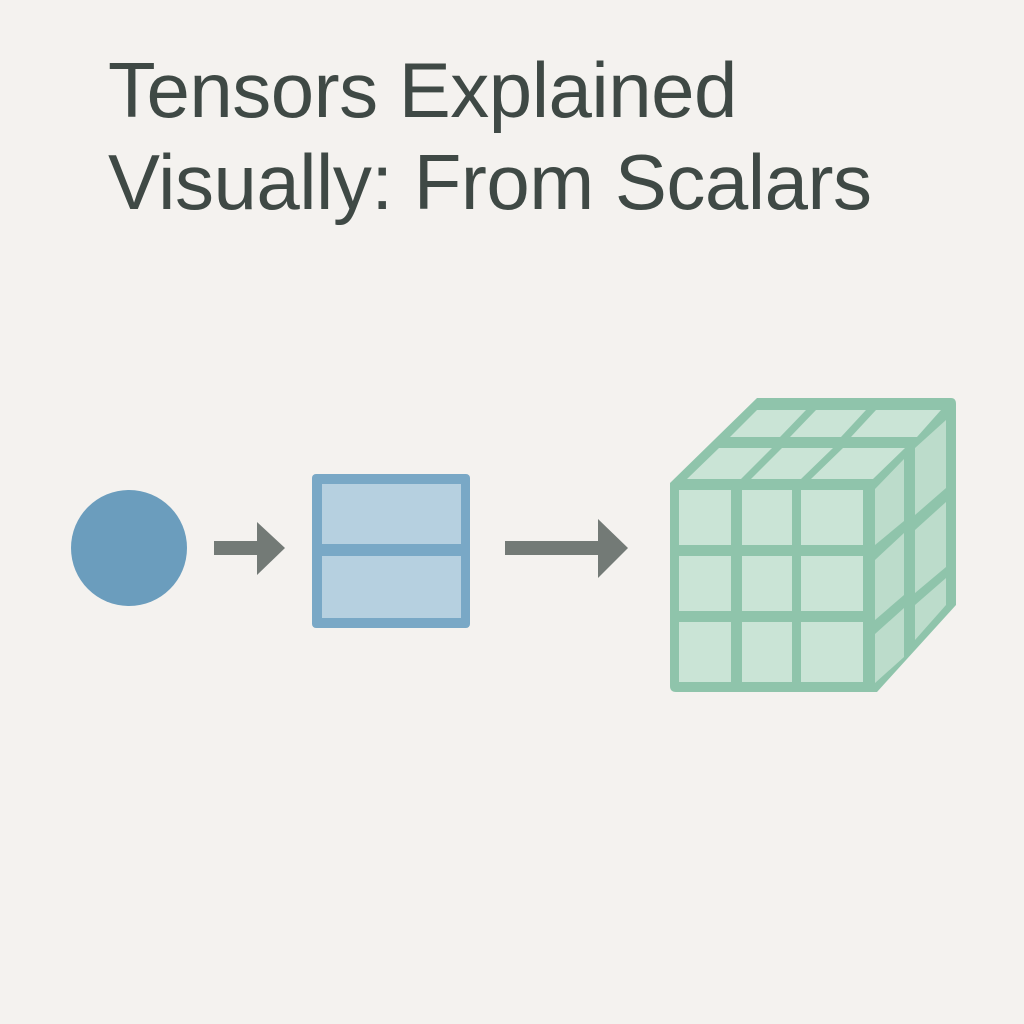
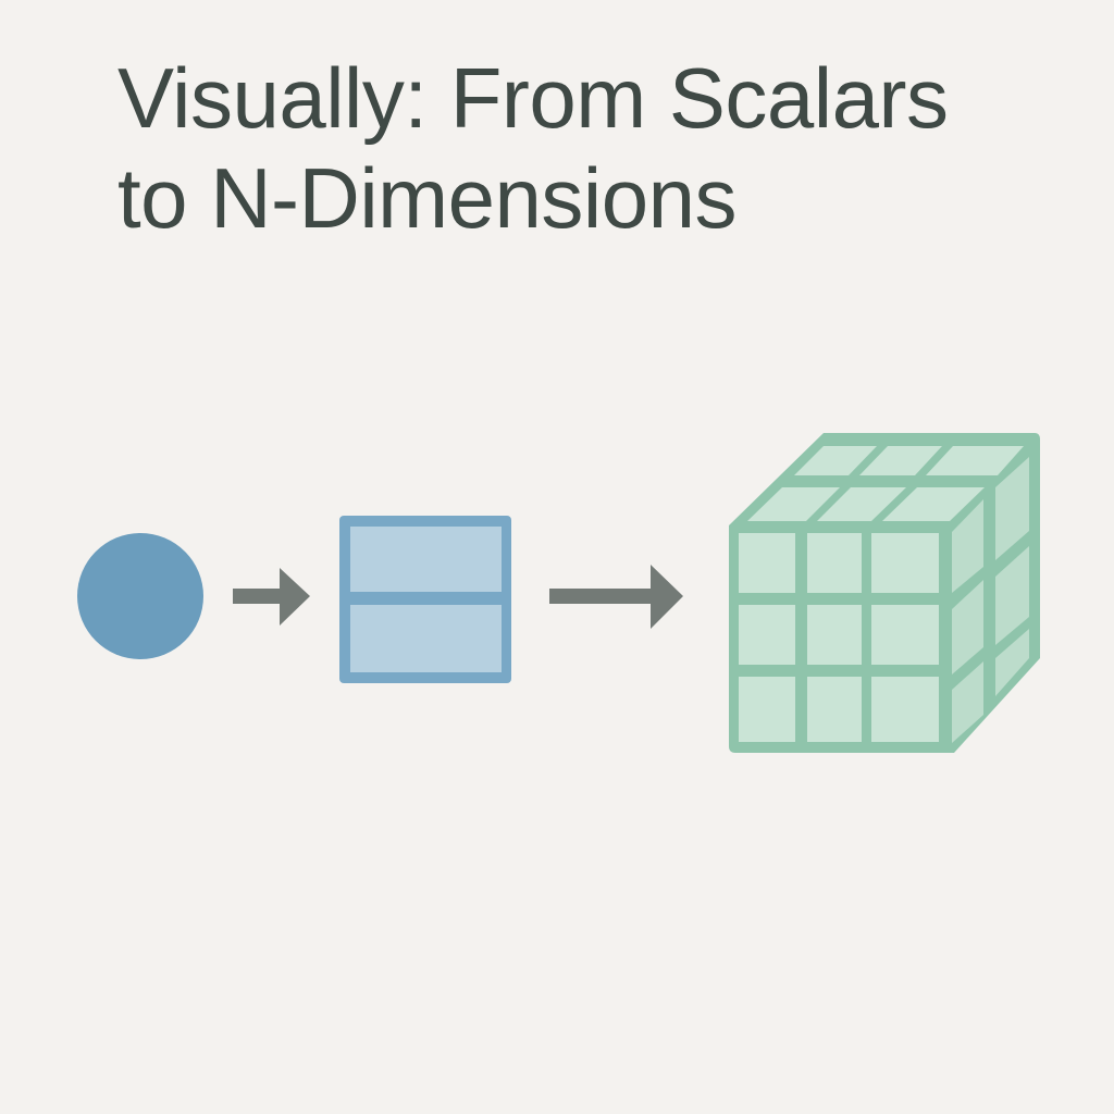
- Tensors Explained
  Visually: From Scalars
+ to N-Dimensions
